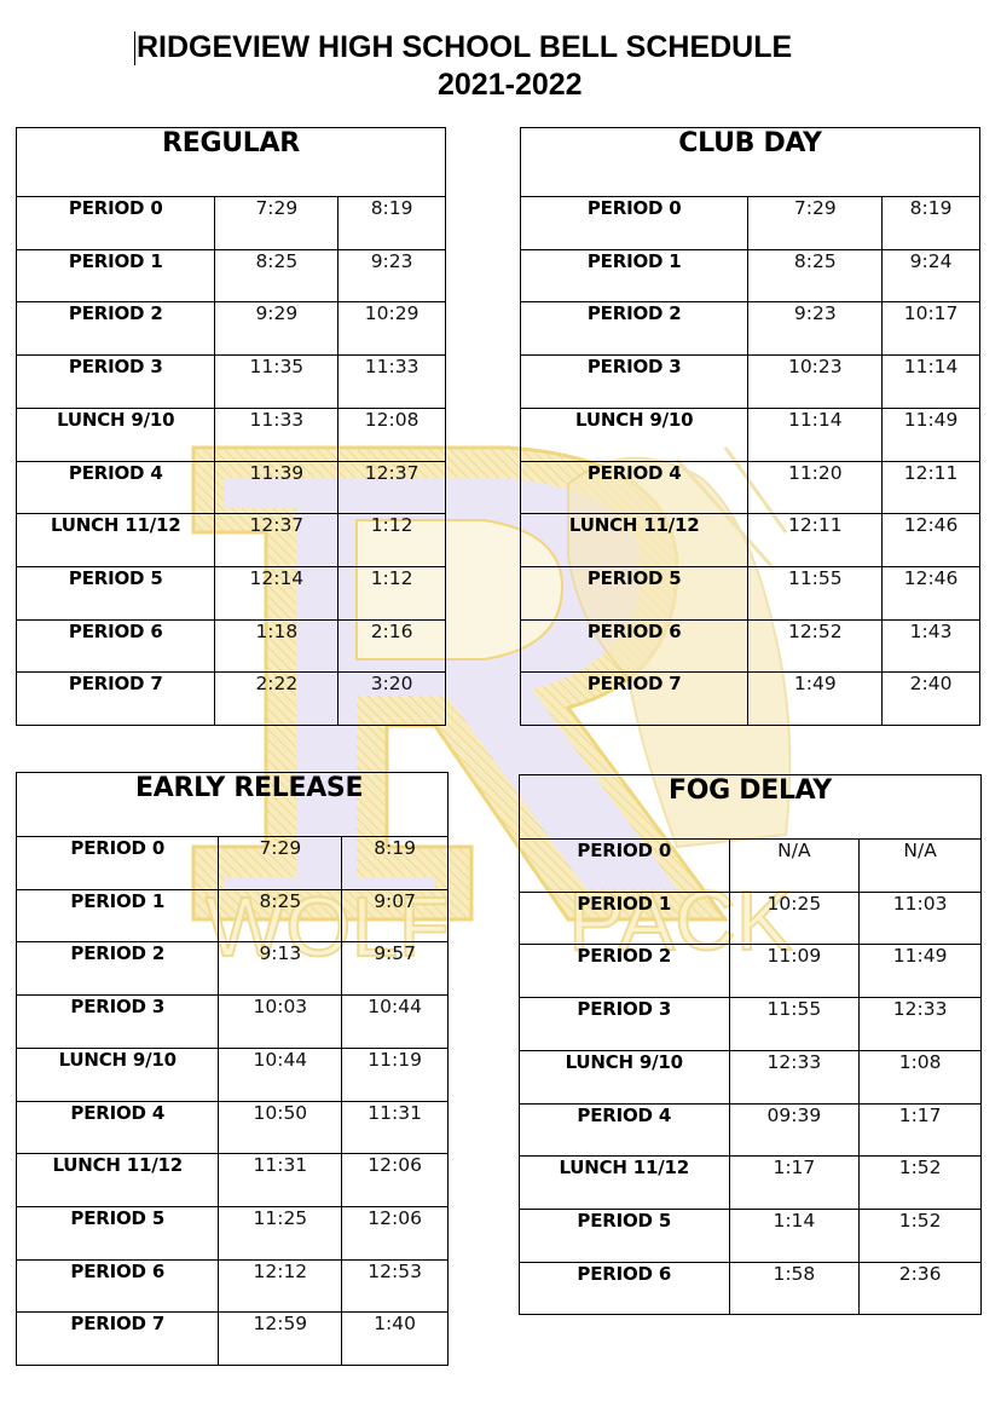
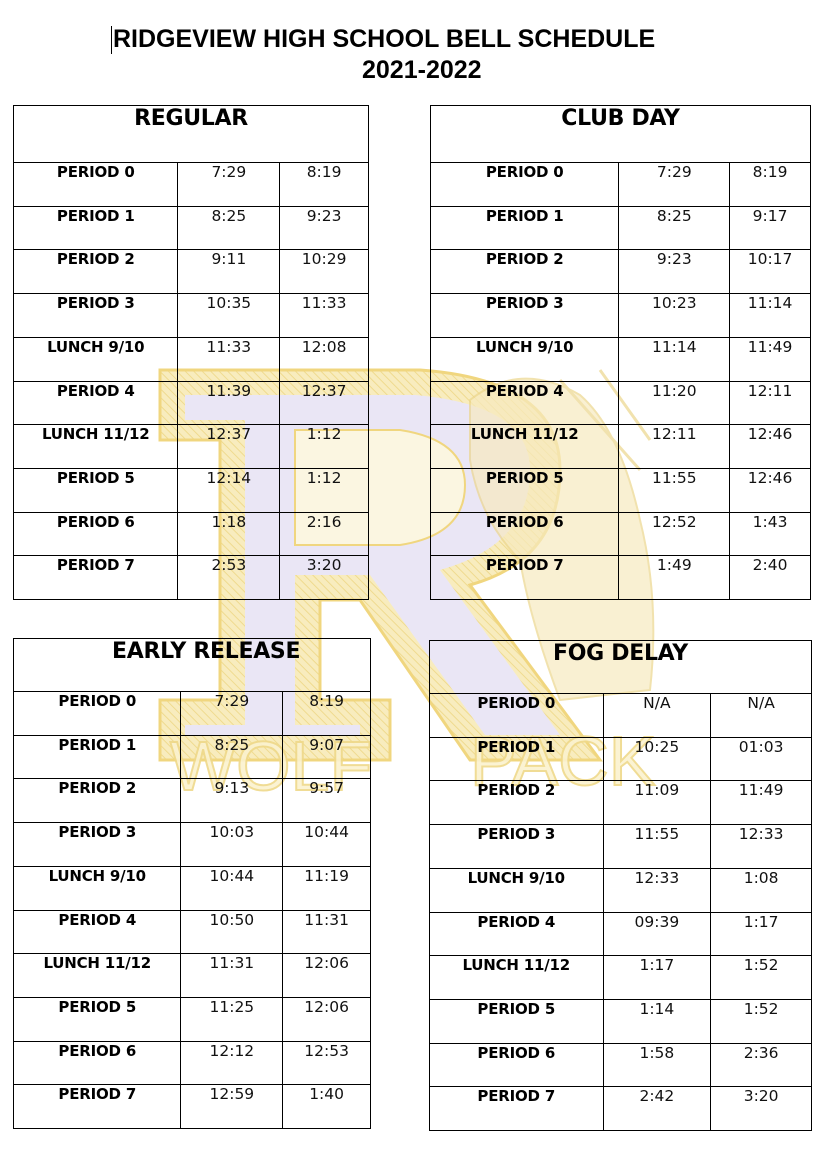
  WOLF
  PACK
  RIDGEVIEW HIGH SCHOOL BELL SCHEDULE
  2021-2022
  REGULAR
  PERIOD 0	7:29	8:19
  PERIOD 1	8:25	9:23
- PERIOD 2	9:29	10:29
+ PERIOD 2	9:11	10:29
- PERIOD 3	11:35	11:33
+ PERIOD 3	10:35	11:33
  LUNCH 9/10	11:33	12:08
  PERIOD 4	11:39	12:37
  LUNCH 11/12	12:37	1:12
  PERIOD 5	12:14	1:12
  PERIOD 6	1:18	2:16
- PERIOD 7	2:22	3:20
+ PERIOD 7	2:53	3:20
  CLUB DAY
  PERIOD 0	7:29	8:19
- PERIOD 1	8:25	9:24
+ PERIOD 1	8:25	9:17
  PERIOD 2	9:23	10:17
  PERIOD 3	10:23	11:14
  LUNCH 9/10	11:14	11:49
  PERIOD 4	11:20	12:11
  LUNCH 11/12	12:11	12:46
  PERIOD 5	11:55	12:46
  PERIOD 6	12:52	1:43
  PERIOD 7	1:49	2:40
  EARLY RELEASE
  PERIOD 0	7:29	8:19
  PERIOD 1	8:25	9:07
  PERIOD 2	9:13	9:57
  PERIOD 3	10:03	10:44
  LUNCH 9/10	10:44	11:19
  PERIOD 4	10:50	11:31
  LUNCH 11/12	11:31	12:06
  PERIOD 5	11:25	12:06
  PERIOD 6	12:12	12:53
  PERIOD 7	12:59	1:40
  FOG DELAY
  PERIOD 0	N/A	N/A
- PERIOD 1	10:25	11:03
+ PERIOD 1	10:25	01:03
  PERIOD 2	11:09	11:49
  PERIOD 3	11:55	12:33
  LUNCH 9/10	12:33	1:08
  PERIOD 4	09:39	1:17
  LUNCH 11/12	1:17	1:52
  PERIOD 5	1:14	1:52
  PERIOD 6	1:58	2:36
+ PERIOD 7	2:42	3:20
